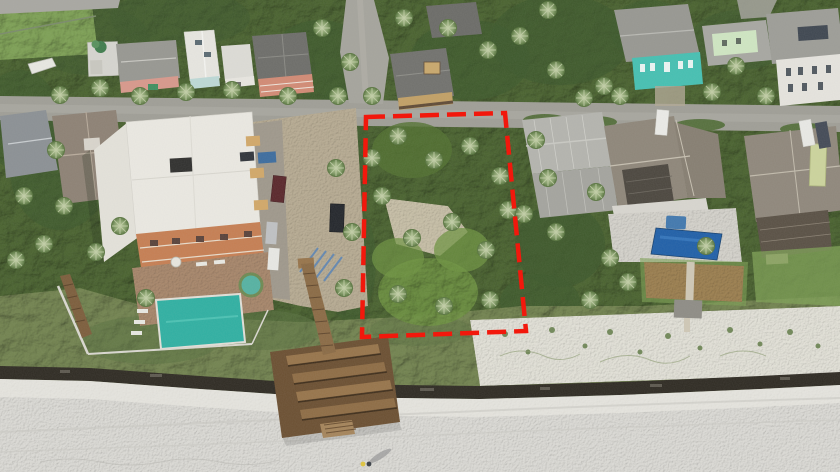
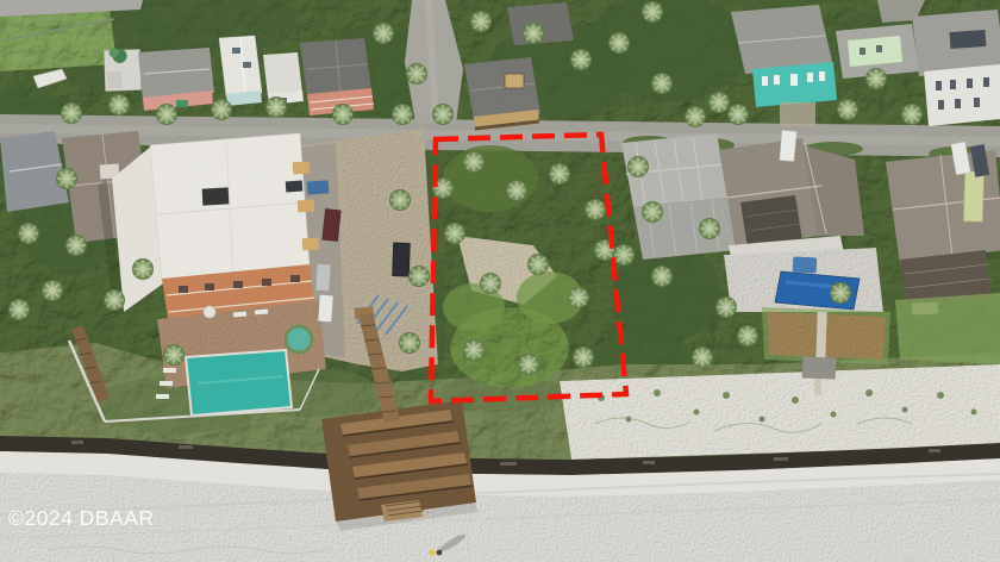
+ ©2024 DBAAR
